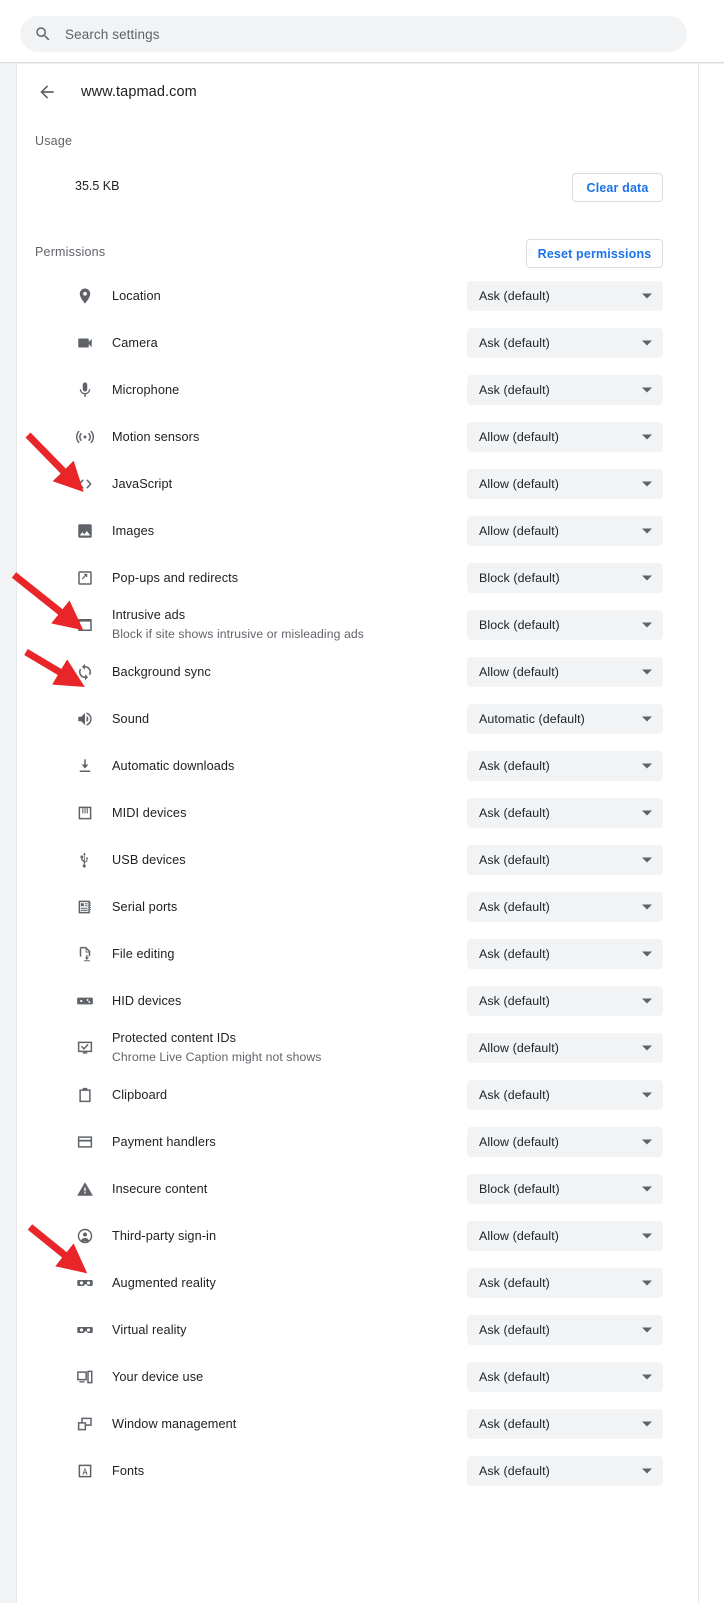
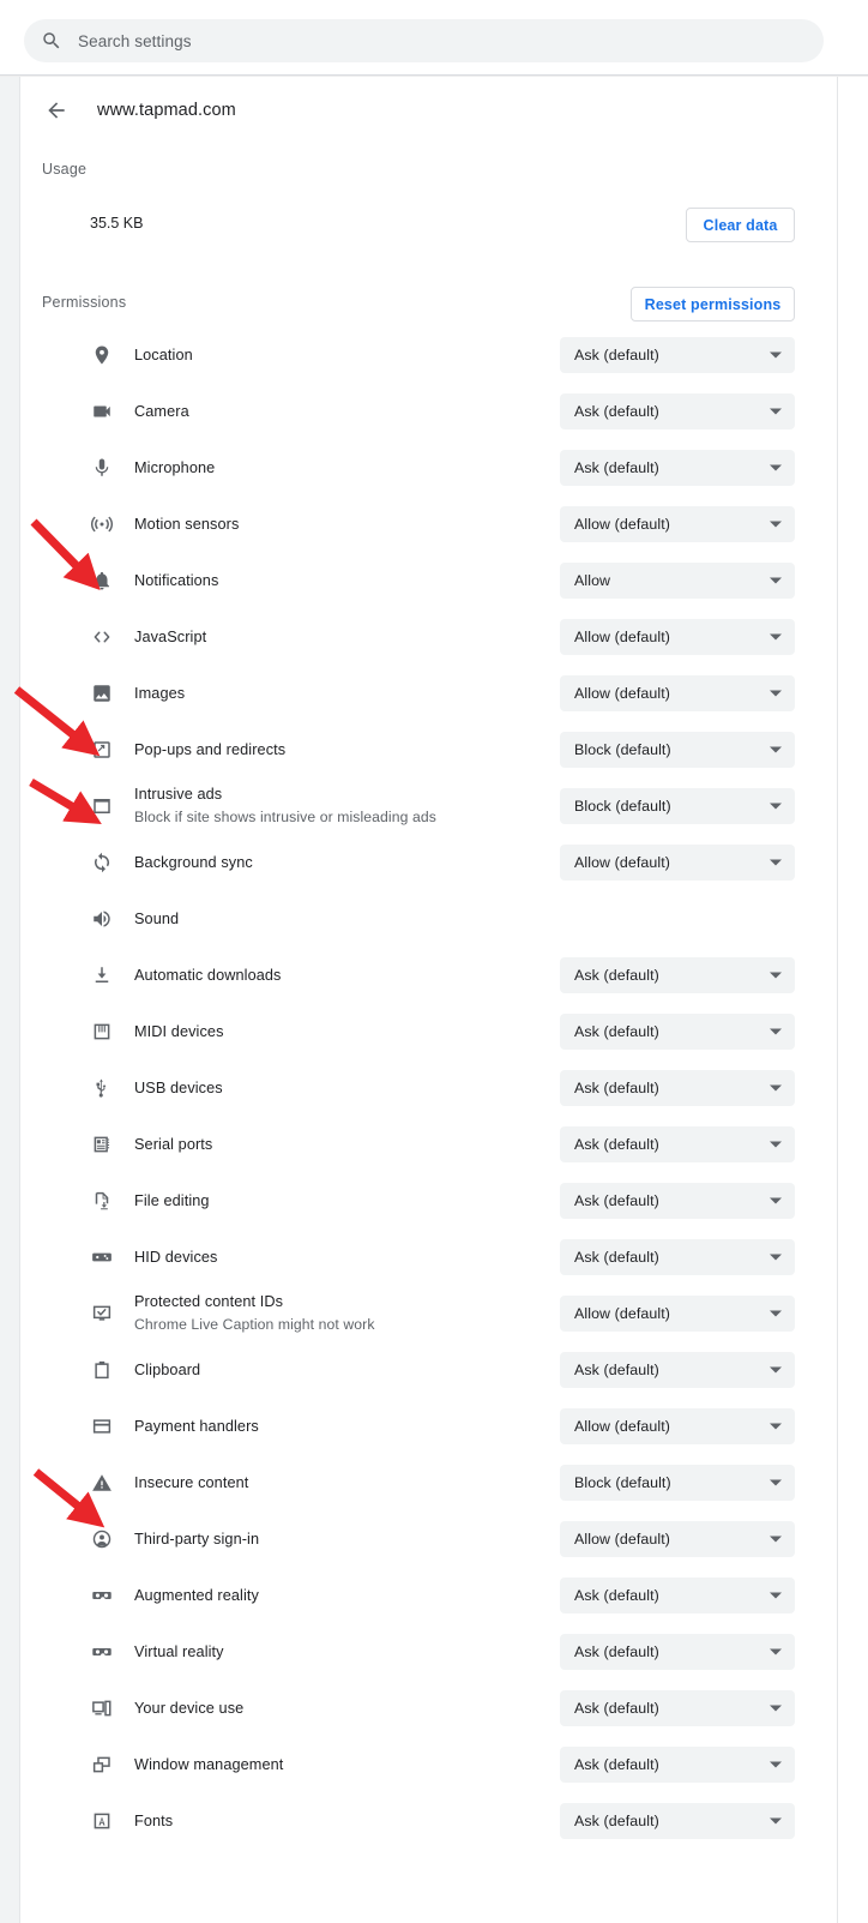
  Search settings
  www.tapmad.com
  Usage
  35.5 KB
  Clear data
  Permissions
  Reset permissions
  Location
  Ask (default)
  Camera
  Ask (default)
  Microphone
  Ask (default)
  Motion sensors
  Allow (default)
+ Notifications
+ Allow
  JavaScript
  Allow (default)
  Images
  Allow (default)
  Pop-ups and redirects
  Block (default)
  Intrusive ads
  Block if site shows intrusive or misleading ads
  Block (default)
  Background sync
  Allow (default)
  Sound
- Automatic (default)
  Automatic downloads
  Ask (default)
  MIDI devices
  Ask (default)
  USB devices
  Ask (default)
  Serial ports
  Ask (default)
  File editing
  Ask (default)
  HID devices
  Ask (default)
  Protected content IDs
- Chrome Live Caption might not shows
+ Chrome Live Caption might not work
  Allow (default)
  Clipboard
  Ask (default)
  Payment handlers
  Allow (default)
  Insecure content
  Block (default)
  Third-party sign-in
  Allow (default)
  Augmented reality
  Ask (default)
  Virtual reality
  Ask (default)
  Your device use
  Ask (default)
  Window management
  Ask (default)
  Fonts
  Ask (default)
